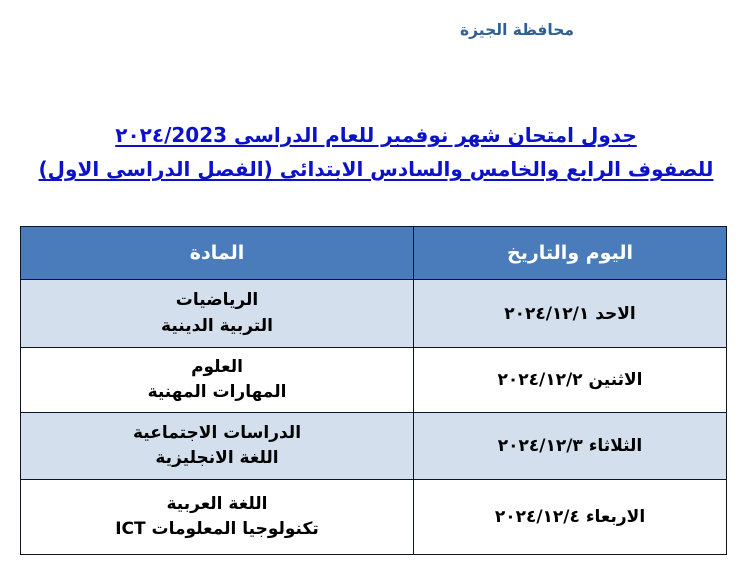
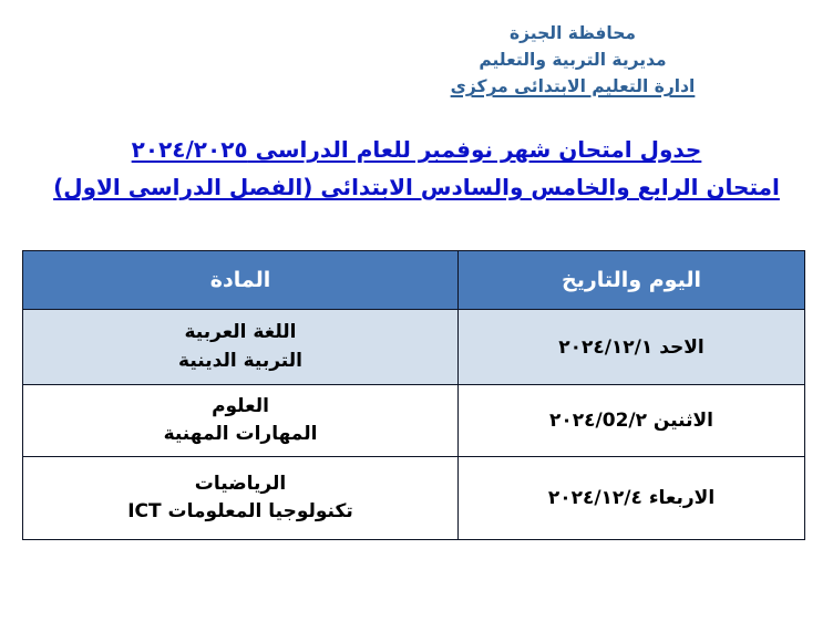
  محافظة الجيزة
+ مديرية التربية والتعليم
+ ادارة التعليم الابتدائى مركزى
- جدول امتحان شهر نوفمبر للعام الدراسى ٢٠٢٤/2023
+ جدول امتحان شهر نوفمبر للعام الدراسى ٢٠٢٤/٢٠٢٥
- للصفوف الرابع والخامس والسادس الابتدائى (الفصل الدراسى الاول)
+ امتحان الرابع والخامس والسادس الابتدائى (الفصل الدراسى الاول)
  اليوم والتاريخ	المادة
- الاحد ٢٠٢٤/١٢/١	الرياضيات التربية الدينية
+ الاحد ٢٠٢٤/١٢/١	اللغة العربية التربية الدينية
- الاثنين ٢٠٢٤/١٢/٢	العلوم المهارات المهنية
+ الاثنين ٢٠٢٤/02/٢	العلوم المهارات المهنية
- الثلاثاء ٢٠٢٤/١٢/٣	الدراسات الاجتماعية اللغة الانجليزية
- الاربعاء ٢٠٢٤/١٢/٤	اللغة العربية تكنولوجيا المعلومات ICT
+ الاربعاء ٢٠٢٤/١٢/٤	الرياضيات تكنولوجيا المعلومات ICT
